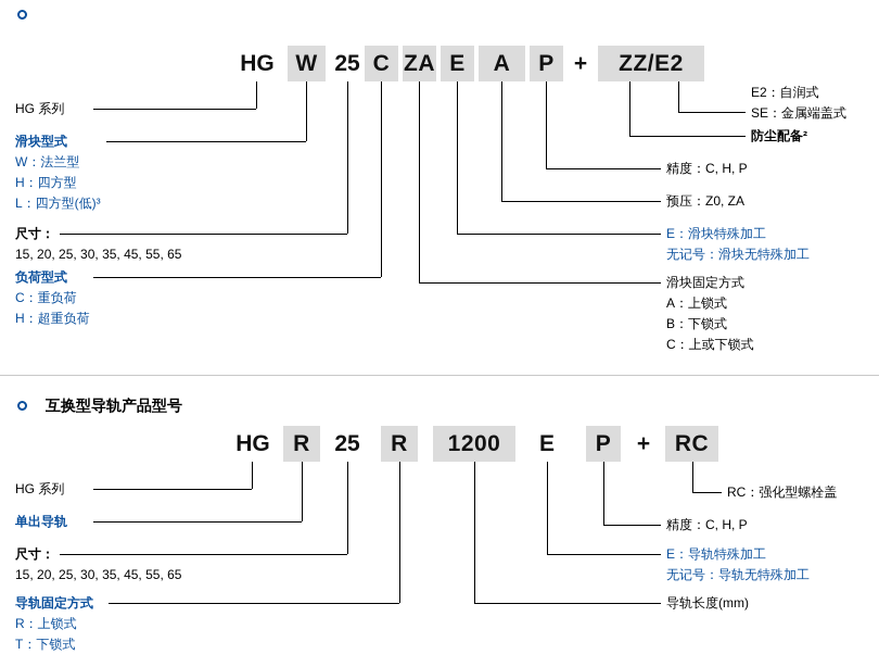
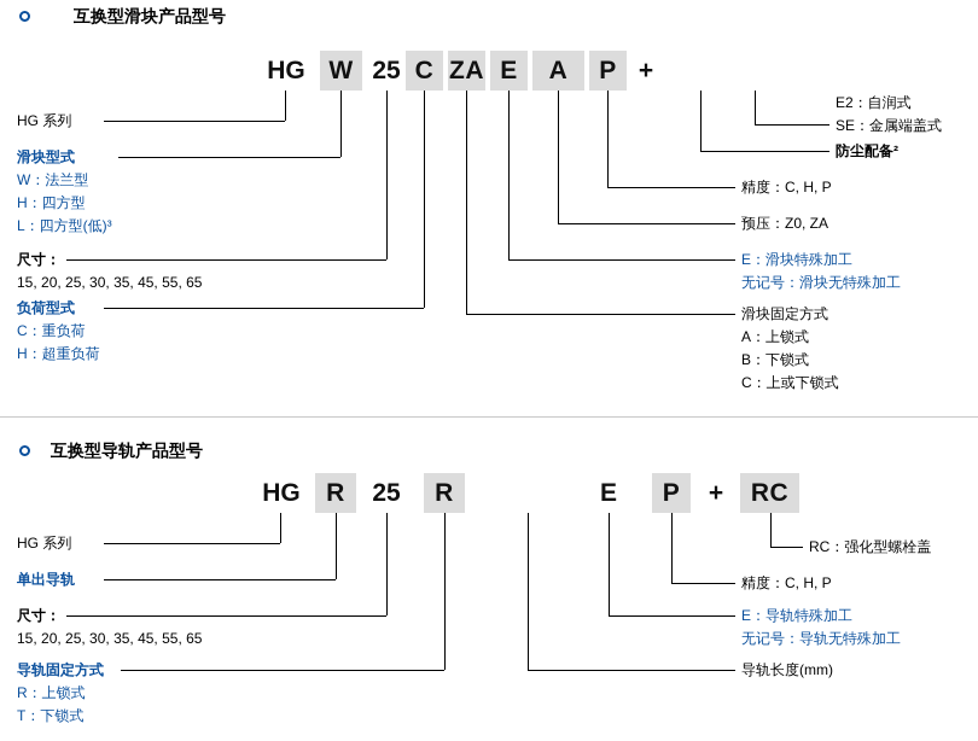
+ 互换型滑块产品型号
  HG
  W
  25
  C
  ZA
  E
  A
  P
  +
- ZZ/E2
  HG 系列
  滑块型式
  W：法兰型
  H：四方型
  L：四方型(低)³
  尺寸：
  15, 20, 25, 30, 35, 45, 55, 65
  负荷型式
  C：重负荷
  H：超重负荷
  E2：自润式
  SE：金属端盖式
  防尘配备²
  精度：C, H, P
  预压：Z0, ZA
  E：滑块特殊加工
  无记号：滑块无特殊加工
  滑块固定方式
  A：上锁式
  B：下锁式
  C：上或下锁式
  互换型导轨产品型号
  HG
  R
  25
  R
- 1200
  E
  P
  +
  RC
  HG 系列
  单出导轨
  尺寸：
  15, 20, 25, 30, 35, 45, 55, 65
  导轨固定方式
  R：上锁式
  T：下锁式
  RC：强化型螺栓盖
  精度：C, H, P
  E：导轨特殊加工
  无记号：导轨无特殊加工
  导轨长度(mm)
